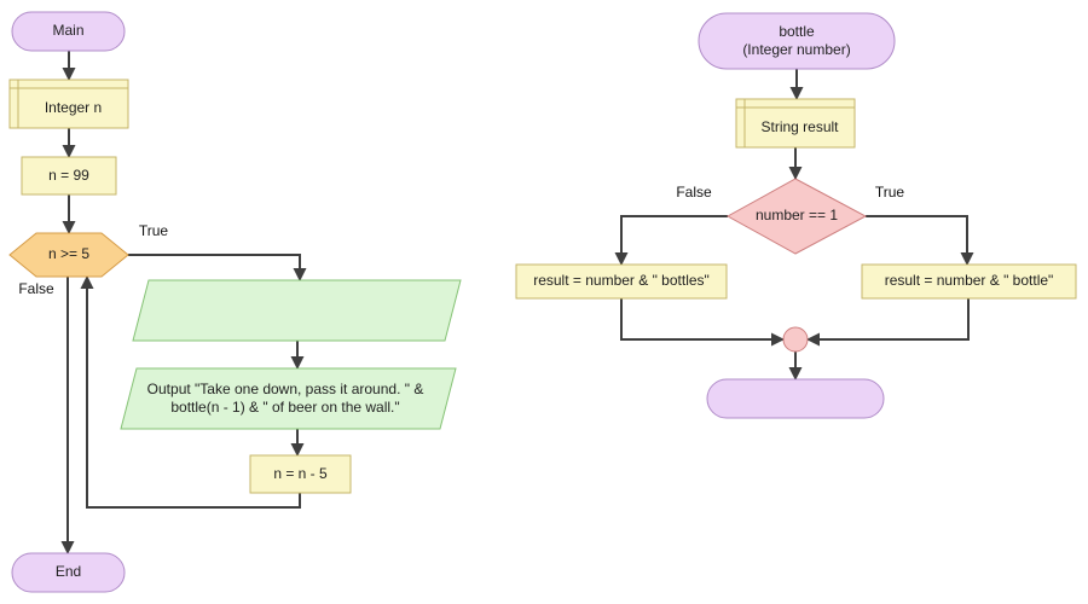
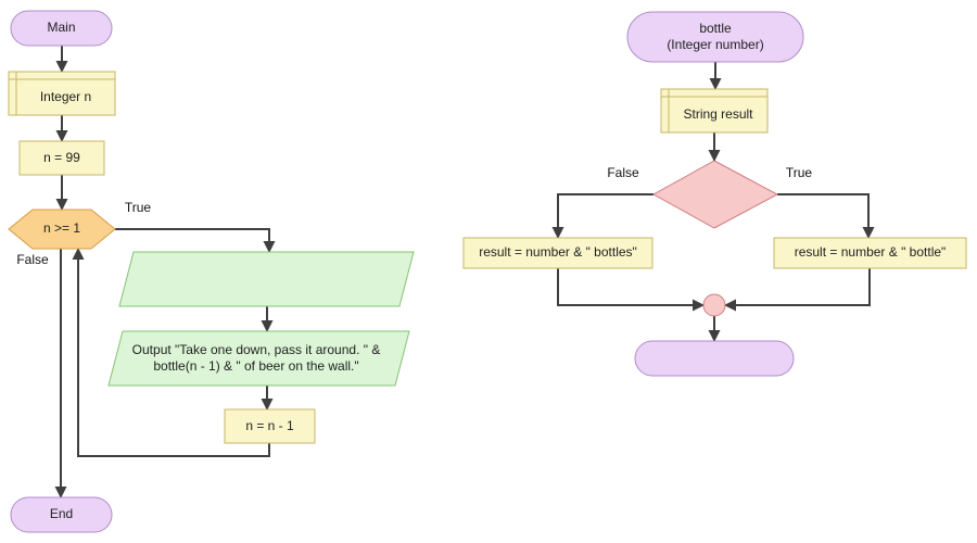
  Main
  Integer n
  n = 99
- n >= 5
+ n >= 1
  True
  False
  Output "Take one down, pass it around. " & bottle(n - 1) & " of beer on the wall."
- n = n - 5
+ n = n - 1
  End
  bottle
  (Integer number)
  String result
- number == 1
  False
  True
  result = number & " bottles"
  result = number & " bottle"
